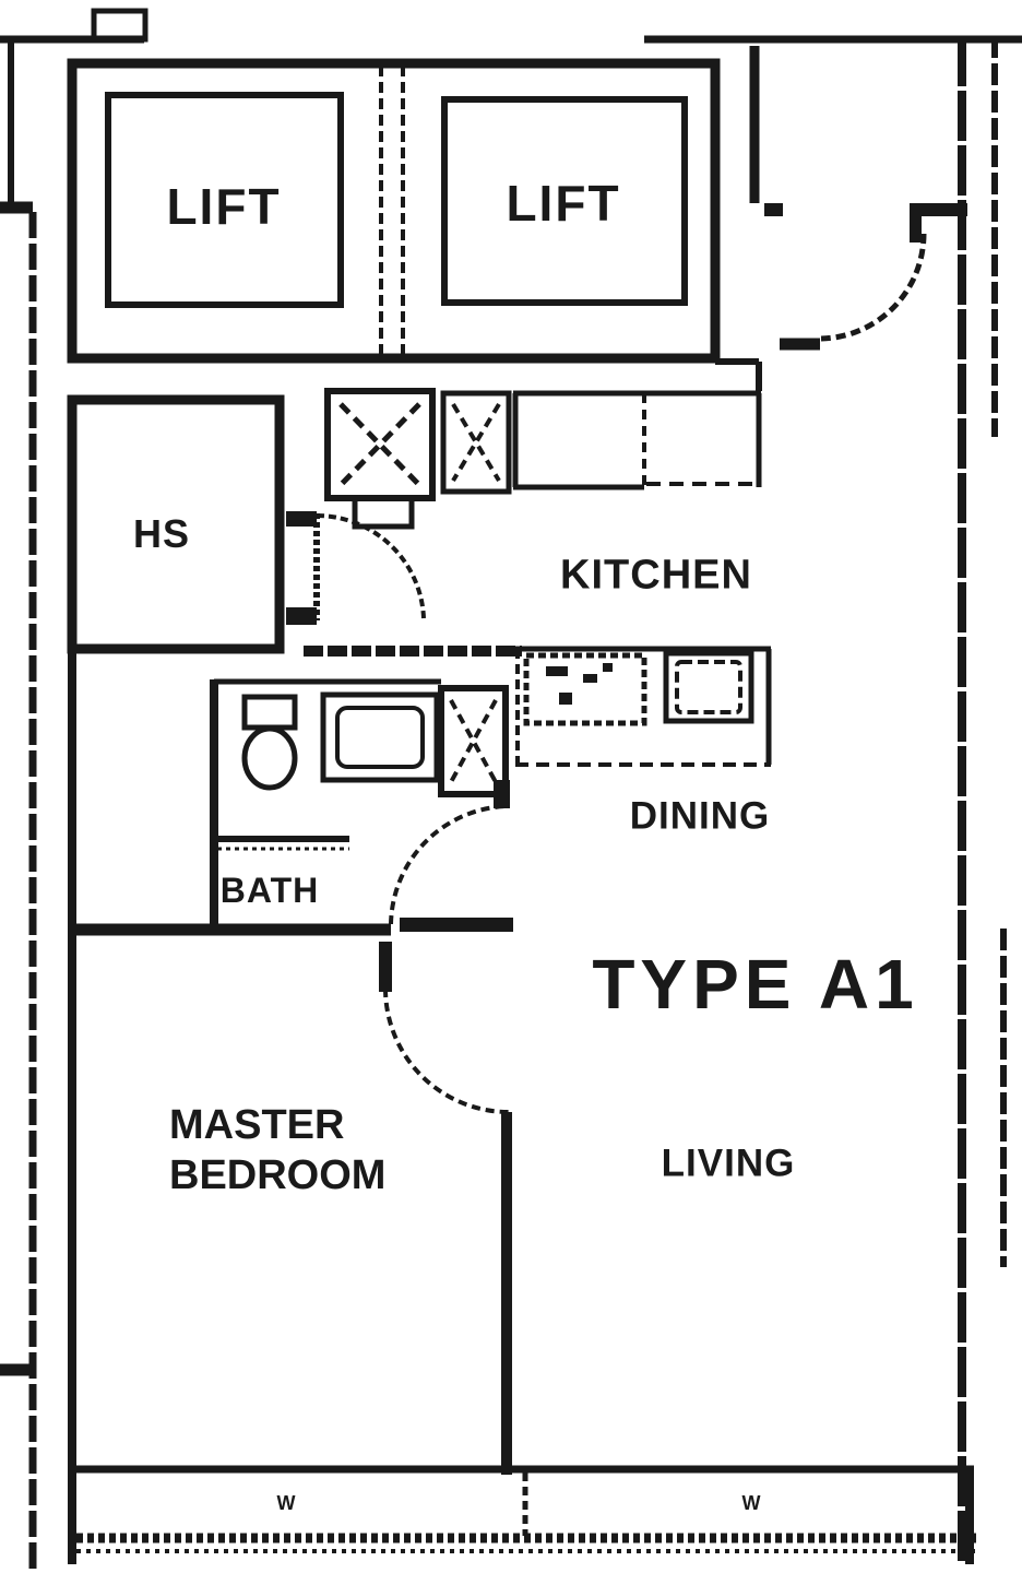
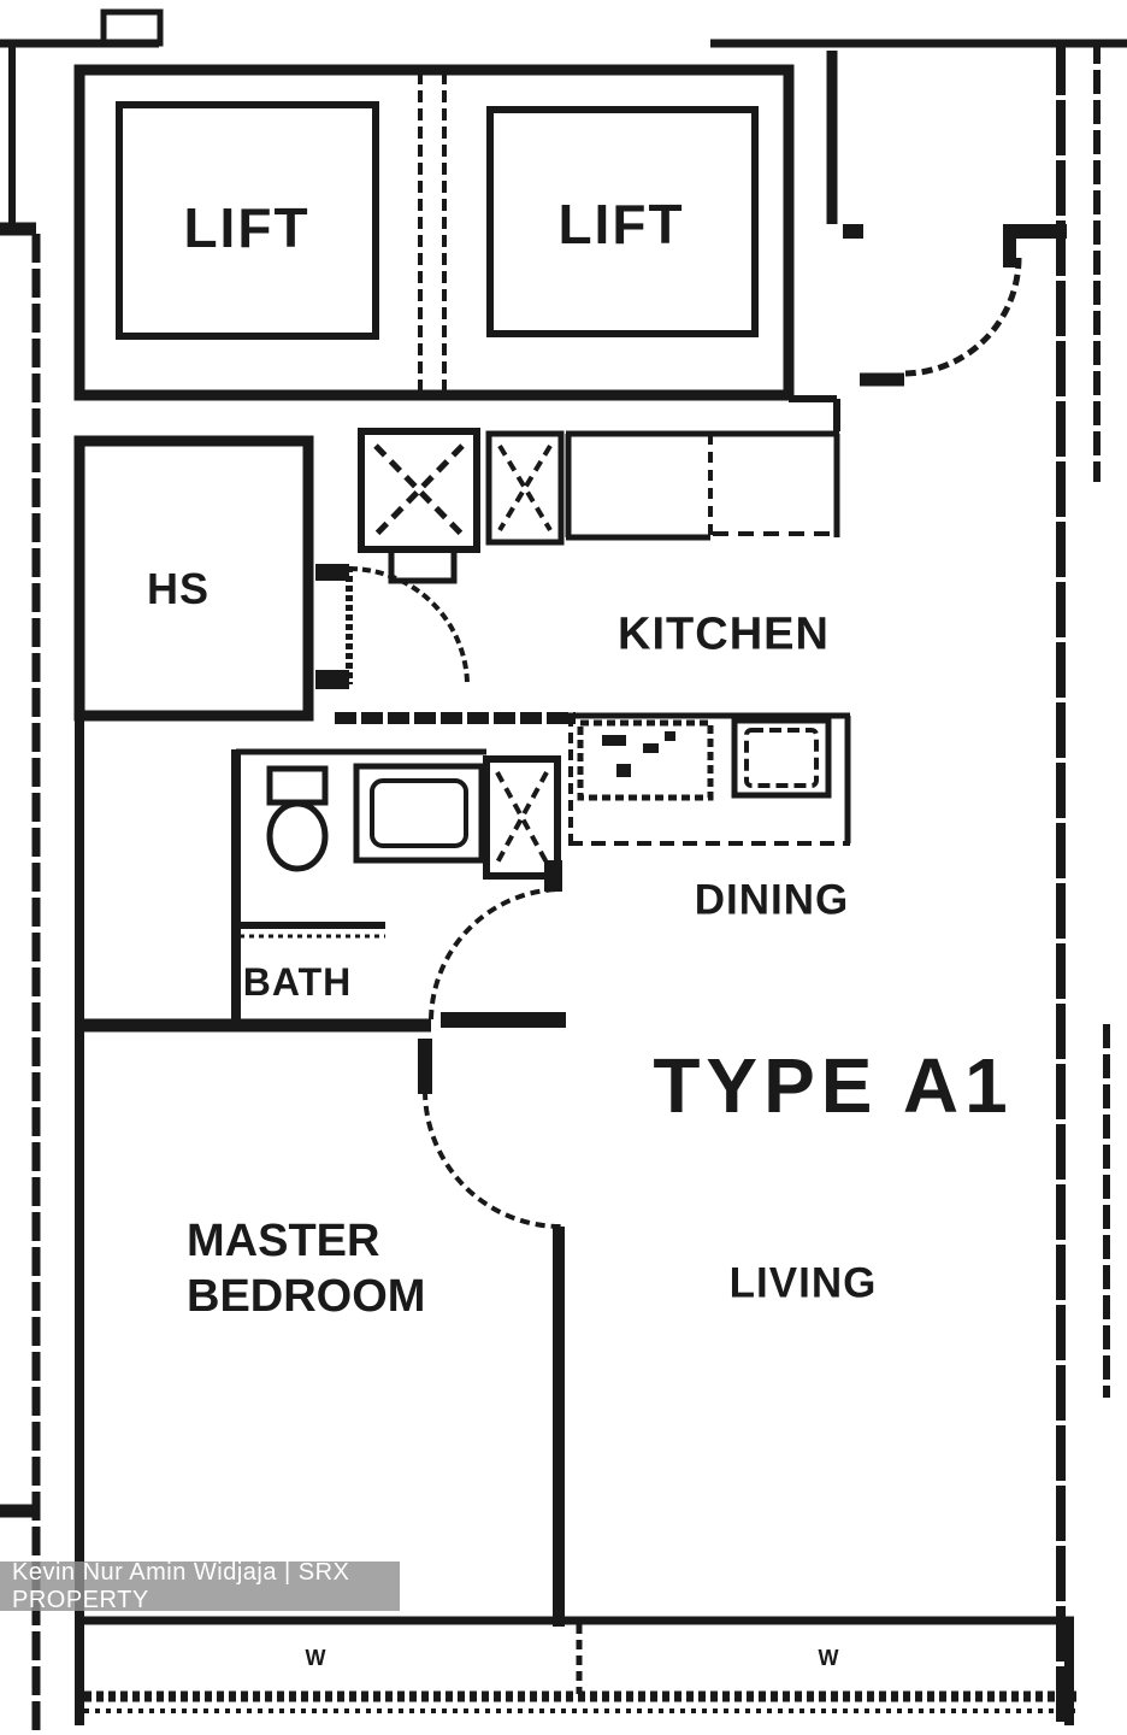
  LIFT
  LIFT
  HS
  KITCHEN
  DINING
  BATH
  TYPE A1
  MASTER
  BEDROOM
  LIVING
  W
  W
+ Kevin Nur Amin Widjaja | SRX PROPERTY
